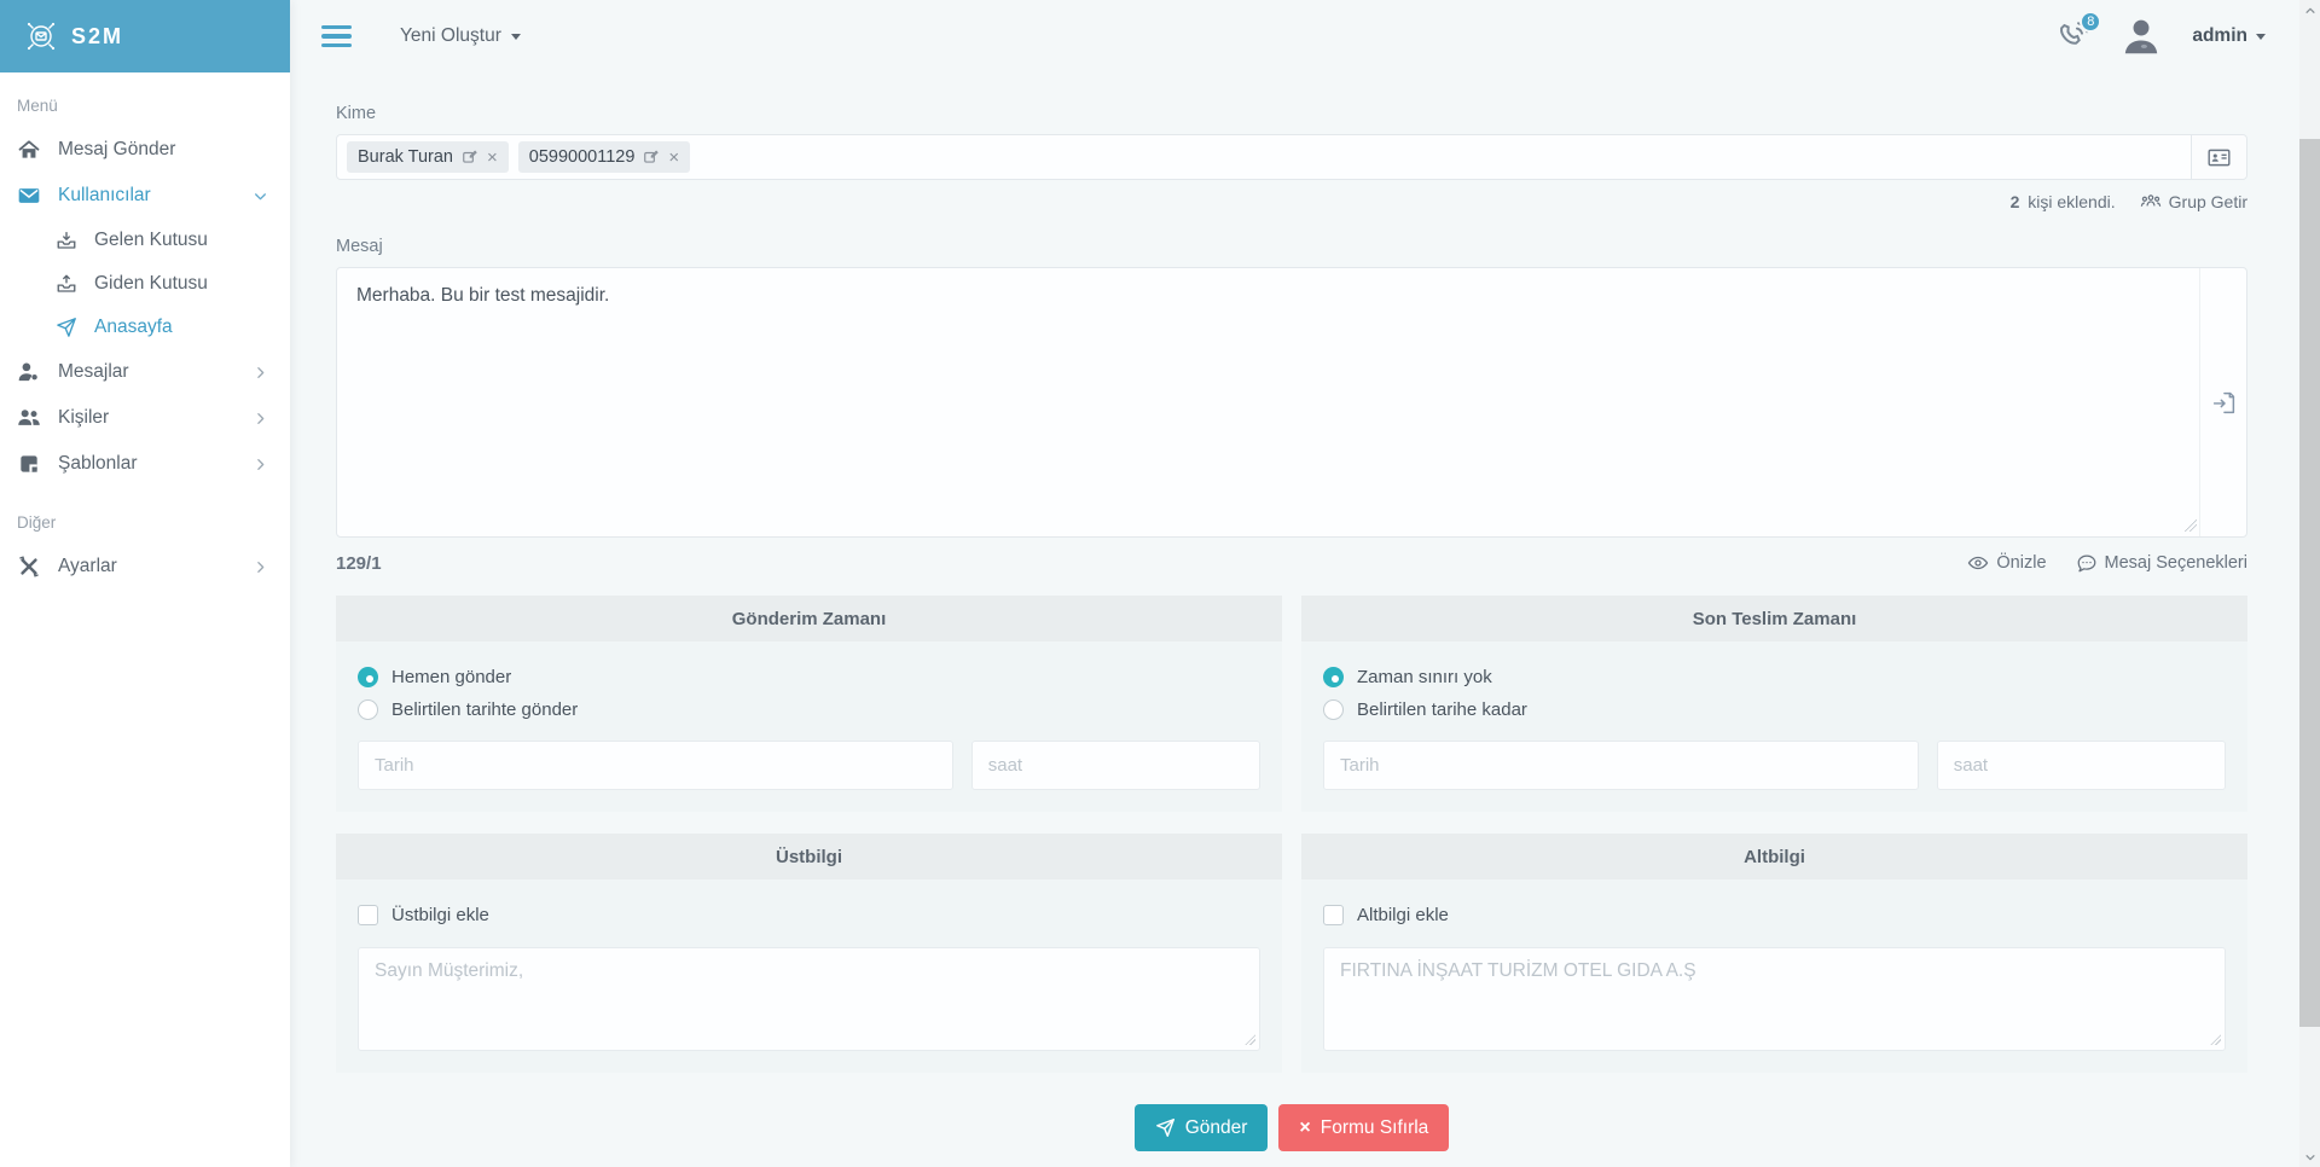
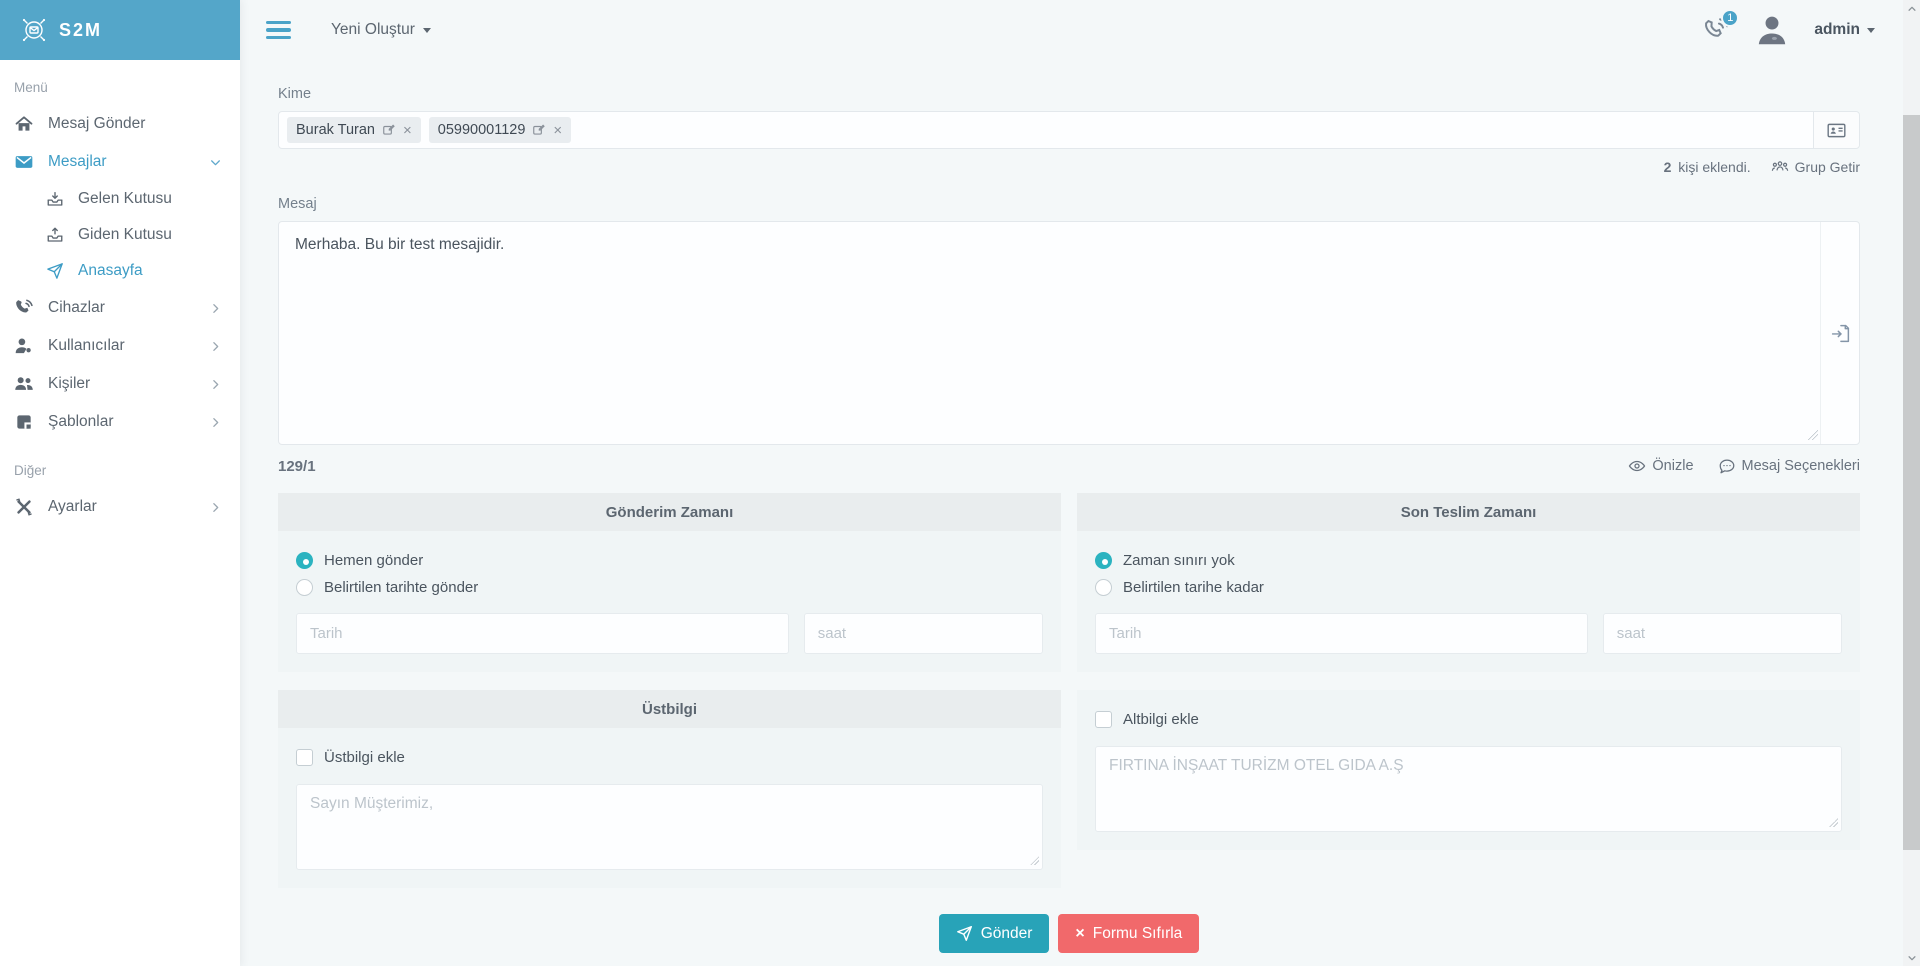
  S2M
  Menü
  Mesaj Gönder
- Kullanıcılar
+ Mesajlar
  Gelen Kutusu
  Giden Kutusu
  Anasayfa
+ Cihazlar
- Mesajlar
+ Kullanıcılar
  Kişiler
  Şablonlar
  Diğer
  Ayarlar
  Yeni Oluştur
- 8
+ 1
  admin
  Kime
  Burak Turan
  ×
  05990001129
  ×
  2 kişi eklendi.
  Grup Getir
  Mesaj
  Merhaba. Bu bir test mesajidir.
  129/1
  Önizle
  Mesaj Seçenekleri
  Gönderim Zamanı
  Hemen gönder
  Belirtilen tarihte gönder
  Tarih
  saat
  Son Teslim Zamanı
  Zaman sınırı yok
  Belirtilen tarihe kadar
  Tarih
  saat
  Üstbilgi
  Üstbilgi ekle
  Sayın Müşterimiz,
- Altbilgi
  Altbilgi ekle
  FIRTINA İNŞAAT TURİZM OTEL GIDA A.Ş
  Gönder
  ×
  Formu Sıfırla
